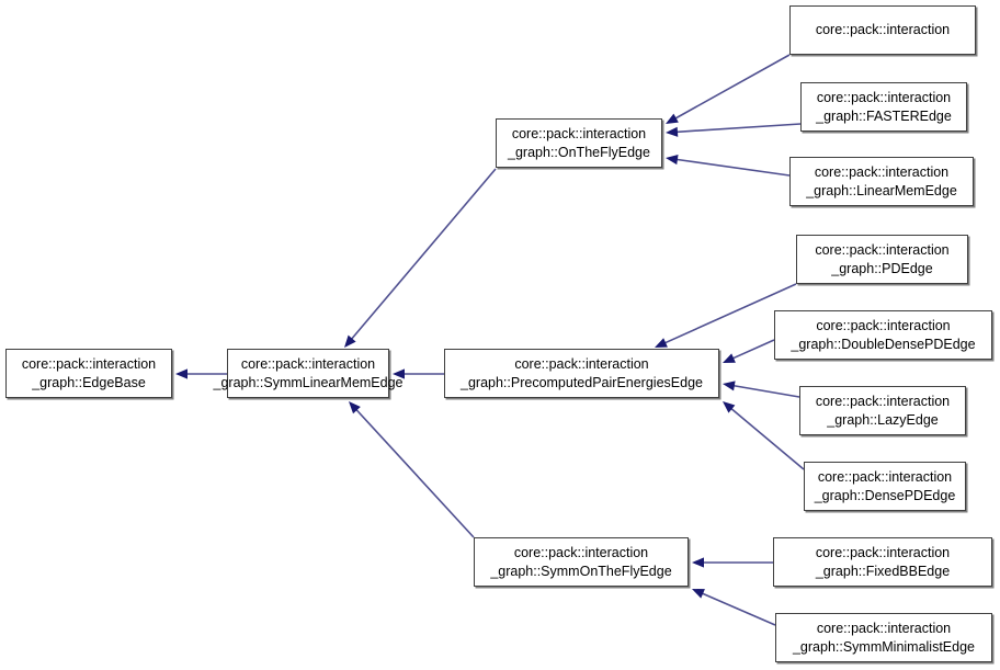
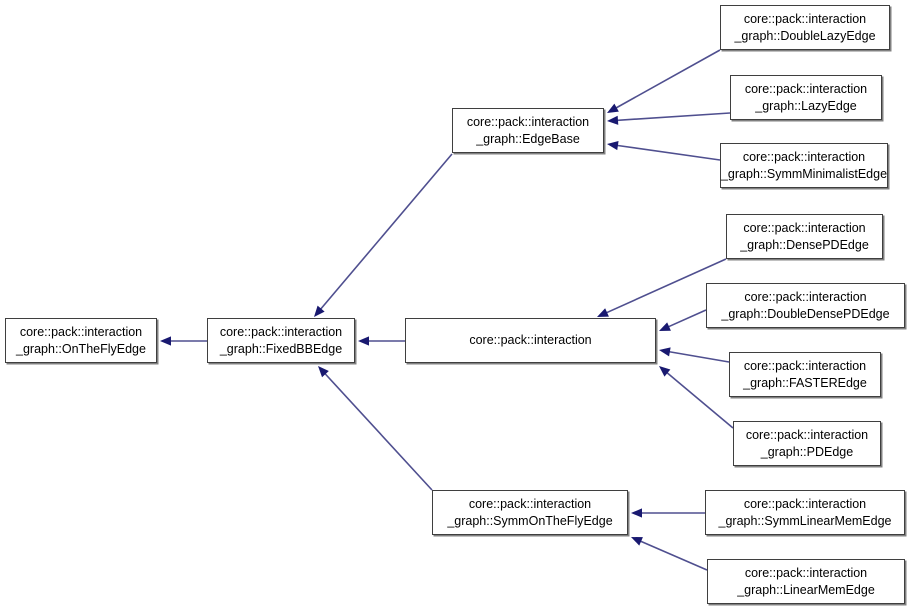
  core::pack::interaction
- _graph::EdgeBase
+ _graph::OnTheFlyEdge
  core::pack::interaction
- _graph::SymmLinearMemEdge
+ _graph::FixedBBEdge
  core::pack::interaction
- _graph::OnTheFlyEdge
+ _graph::EdgeBase
  core::pack::interaction
+ _graph::DoubleLazyEdge
  core::pack::interaction
- _graph::FASTEREdge
+ _graph::LazyEdge
  core::pack::interaction
- _graph::LinearMemEdge
+ _graph::SymmMinimalistEdge
  core::pack::interaction
- _graph::PrecomputedPairEnergiesEdge
  core::pack::interaction
- _graph::PDEdge
+ _graph::DensePDEdge
  core::pack::interaction
  _graph::DoubleDensePDEdge
  core::pack::interaction
- _graph::LazyEdge
+ _graph::FASTEREdge
  core::pack::interaction
- _graph::DensePDEdge
+ _graph::PDEdge
  core::pack::interaction
  _graph::SymmOnTheFlyEdge
  core::pack::interaction
- _graph::FixedBBEdge
+ _graph::SymmLinearMemEdge
  core::pack::interaction
- _graph::SymmMinimalistEdge
+ _graph::LinearMemEdge
